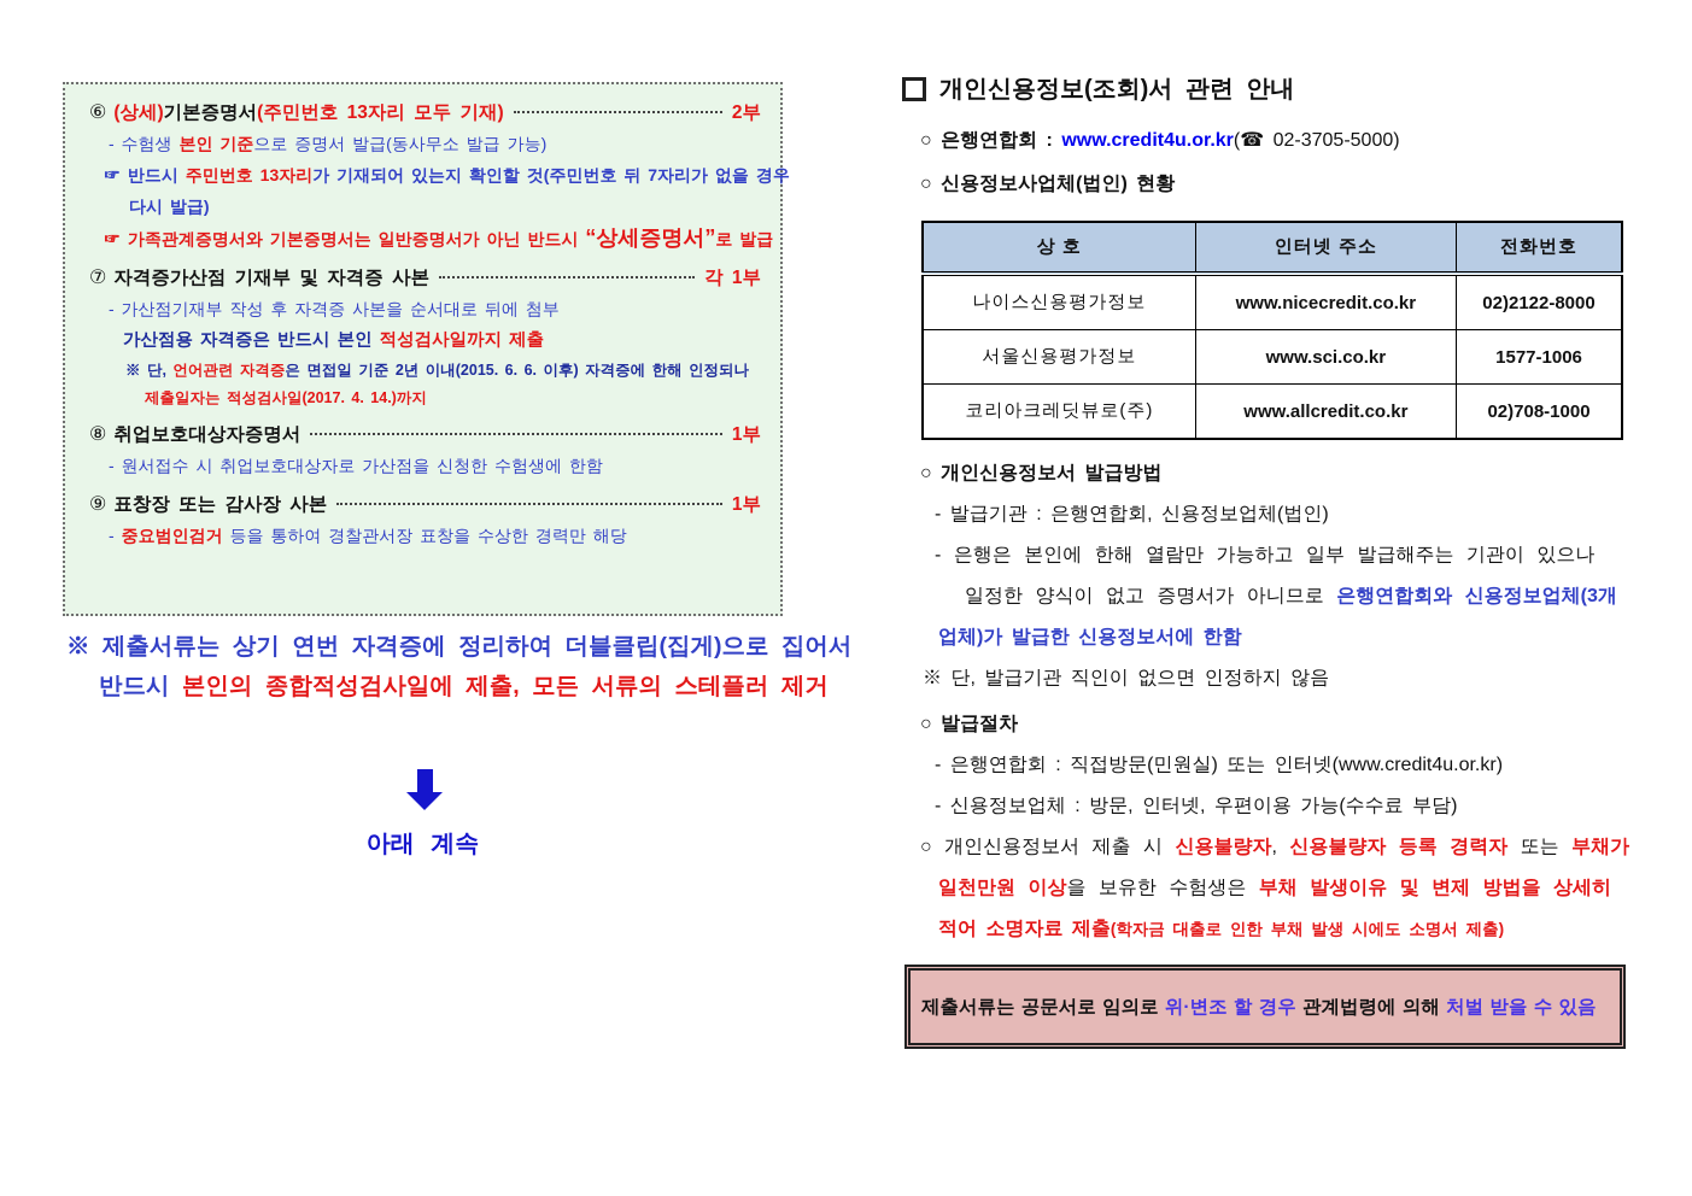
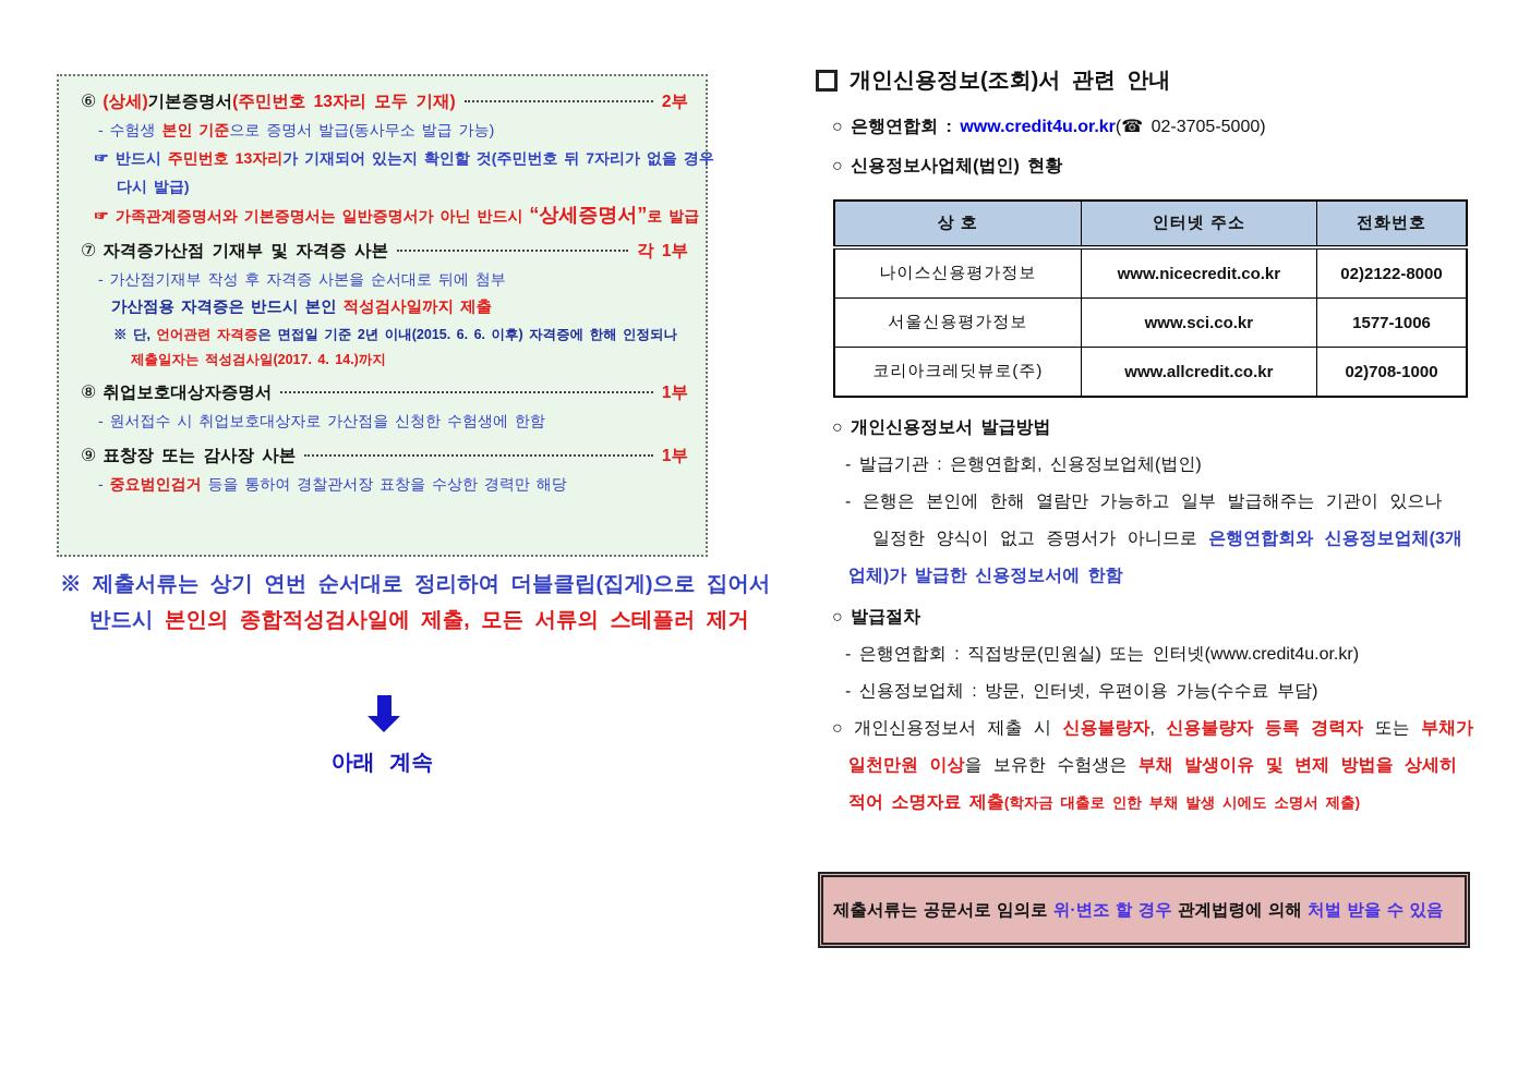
  ⑥
  (상세)기본증명서(주민번호 13자리 모두 기재)
  2부
  - 수험생 본인 기준으로 증명서 발급(동사무소 발급 가능)
  ☞ 반드시 주민번호 13자리가 기재되어 있는지 확인할 것(주민번호 뒤 7자리가 없을 경우
  다시 발급)
  ☞ 가족관계증명서와 기본증명서는 일반증명서가 아닌 반드시 “상세증명서”로 발급
  ⑦
  자격증가산점 기재부 및 자격증 사본
  각 1부
  - 가산점기재부 작성 후 자격증 사본을 순서대로 뒤에 첨부
  가산점용 자격증은 반드시 본인 적성검사일까지 제출
  ※ 단, 언어관련 자격증은 면접일 기준 2년 이내(2015. 6. 6. 이후) 자격증에 한해 인정되나
  제출일자는 적성검사일(2017. 4. 14.)까지
  ⑧
  취업보호대상자증명서
  1부
  - 원서접수 시 취업보호대상자로 가산점을 신청한 수험생에 한함
  ⑨
  표창장 또는 감사장 사본
  1부
  - 중요범인검거 등을 통하여 경찰관서장 표창을 수상한 경력만 해당
- ※ 제출서류는 상기 연번 자격증에 정리하여 더블클립(집게)으로 집어서
+ ※ 제출서류는 상기 연번 순서대로 정리하여 더블클립(집게)으로 집어서
  반드시 본인의 종합적성검사일에 제출, 모든 서류의 스테플러 제거
  아래 계속
  개인신용정보(조회)서 관련 안내
  ○ 은행연합회 : www.credit4u.or.kr(☎ 02-3705-5000)
  ○ 신용정보사업체(법인) 현황
  상 호	인터넷 주소	전화번호
  나이스신용평가정보	www.nicecredit.co.kr	02)2122-8000
  서울신용평가정보	www.sci.co.kr	1577-1006
  코리아크레딧뷰로(주)	www.allcredit.co.kr	02)708-1000
  ○ 개인신용정보서 발급방법
  - 발급기관 : 은행연합회, 신용정보업체(법인)
  - 은행은 본인에 한해 열람만 가능하고 일부 발급해주는 기관이 있으나
  일정한 양식이 없고 증명서가 아니므로 은행연합회와 신용정보업체(3개
  업체)가 발급한 신용정보서에 한함
- ※ 단, 발급기관 직인이 없으면 인정하지 않음
  ○ 발급절차
  - 은행연합회 : 직접방문(민원실) 또는 인터넷(www.credit4u.or.kr)
  - 신용정보업체 : 방문, 인터넷, 우편이용 가능(수수료 부담)
  ○ 개인신용정보서 제출 시 신용불량자, 신용불량자 등록 경력자 또는 부채가
  일천만원 이상을 보유한 수험생은 부채 발생이유 및 변제 방법을 상세히
  적어 소명자료 제출(학자금 대출로 인한 부채 발생 시에도 소명서 제출)
  제출서류는 공문서로 임의로
  위·변조 할 경우
  관계법령에 의해
  처벌 받을 수 있음
